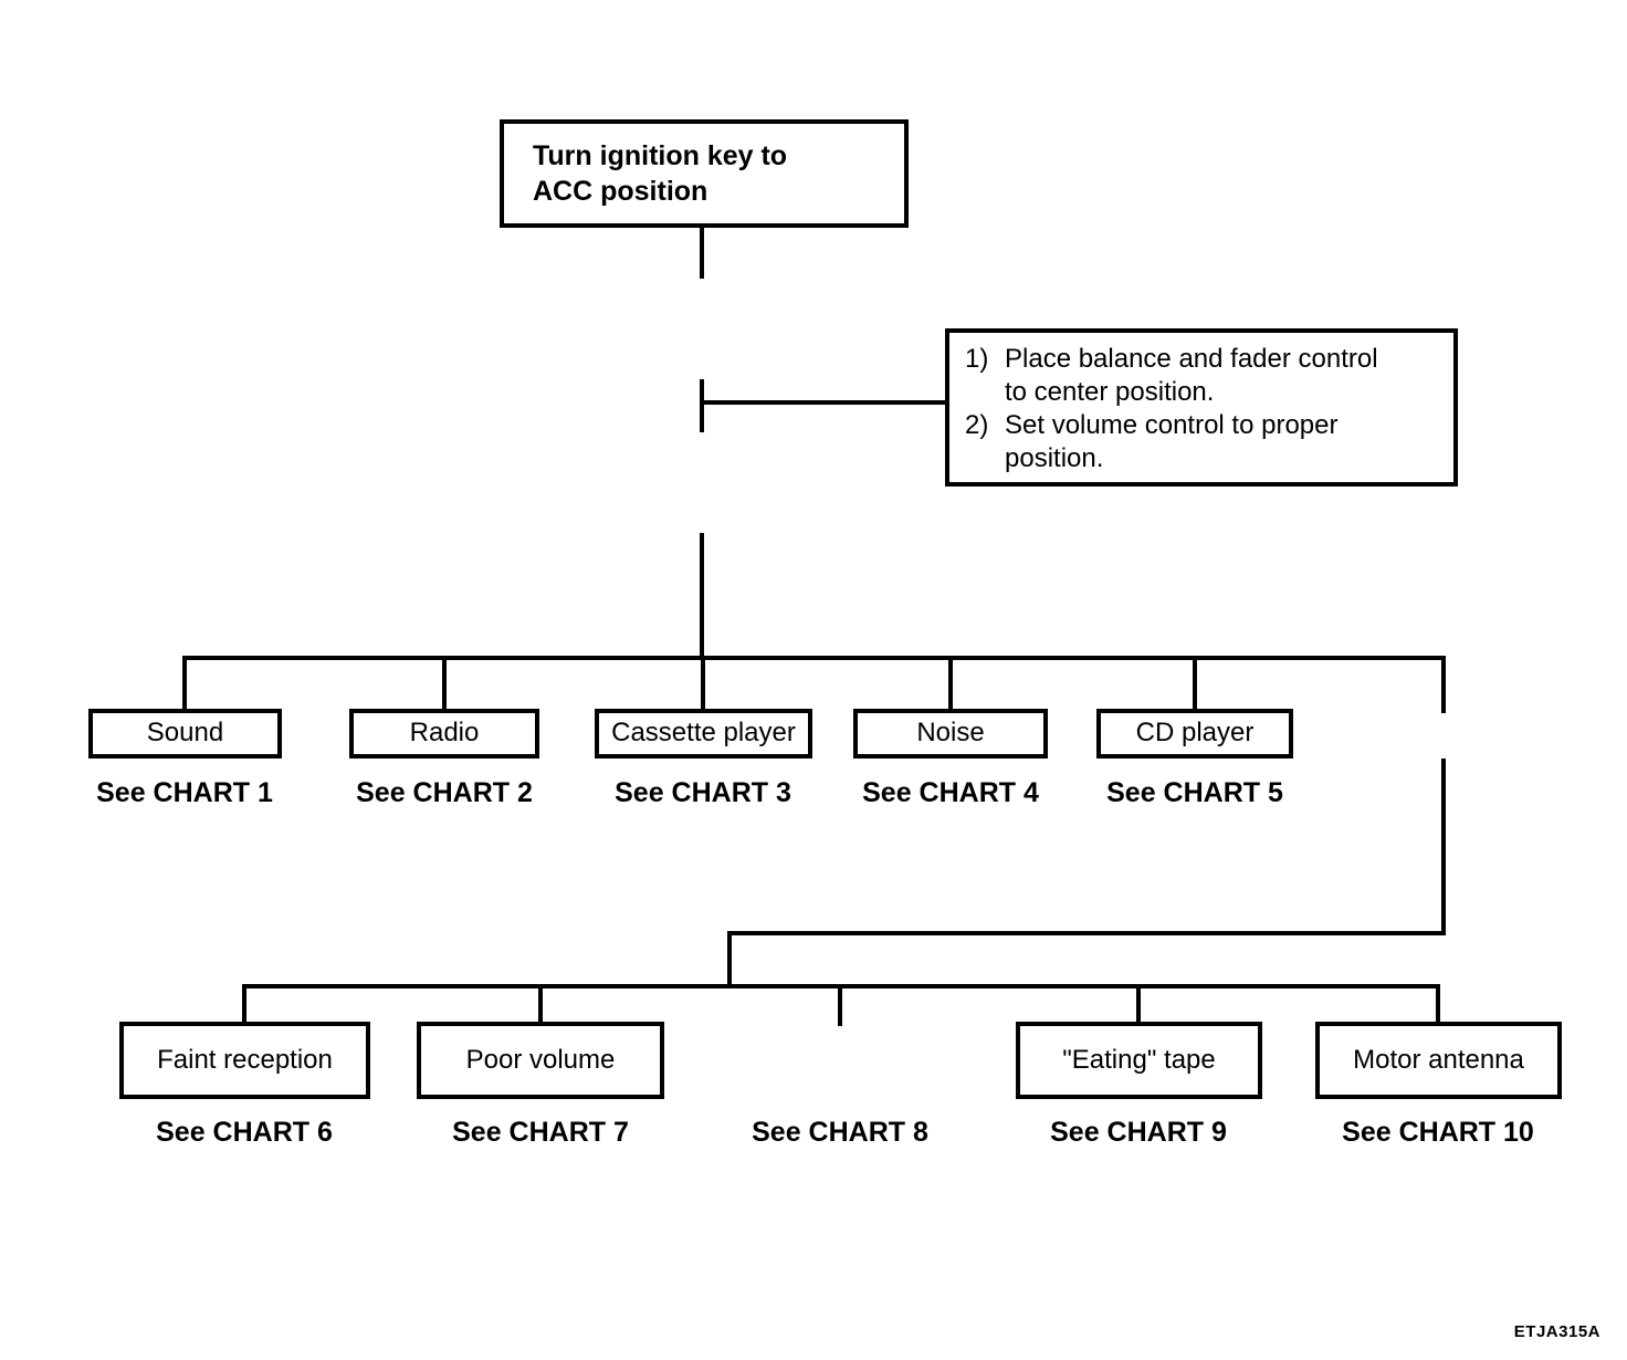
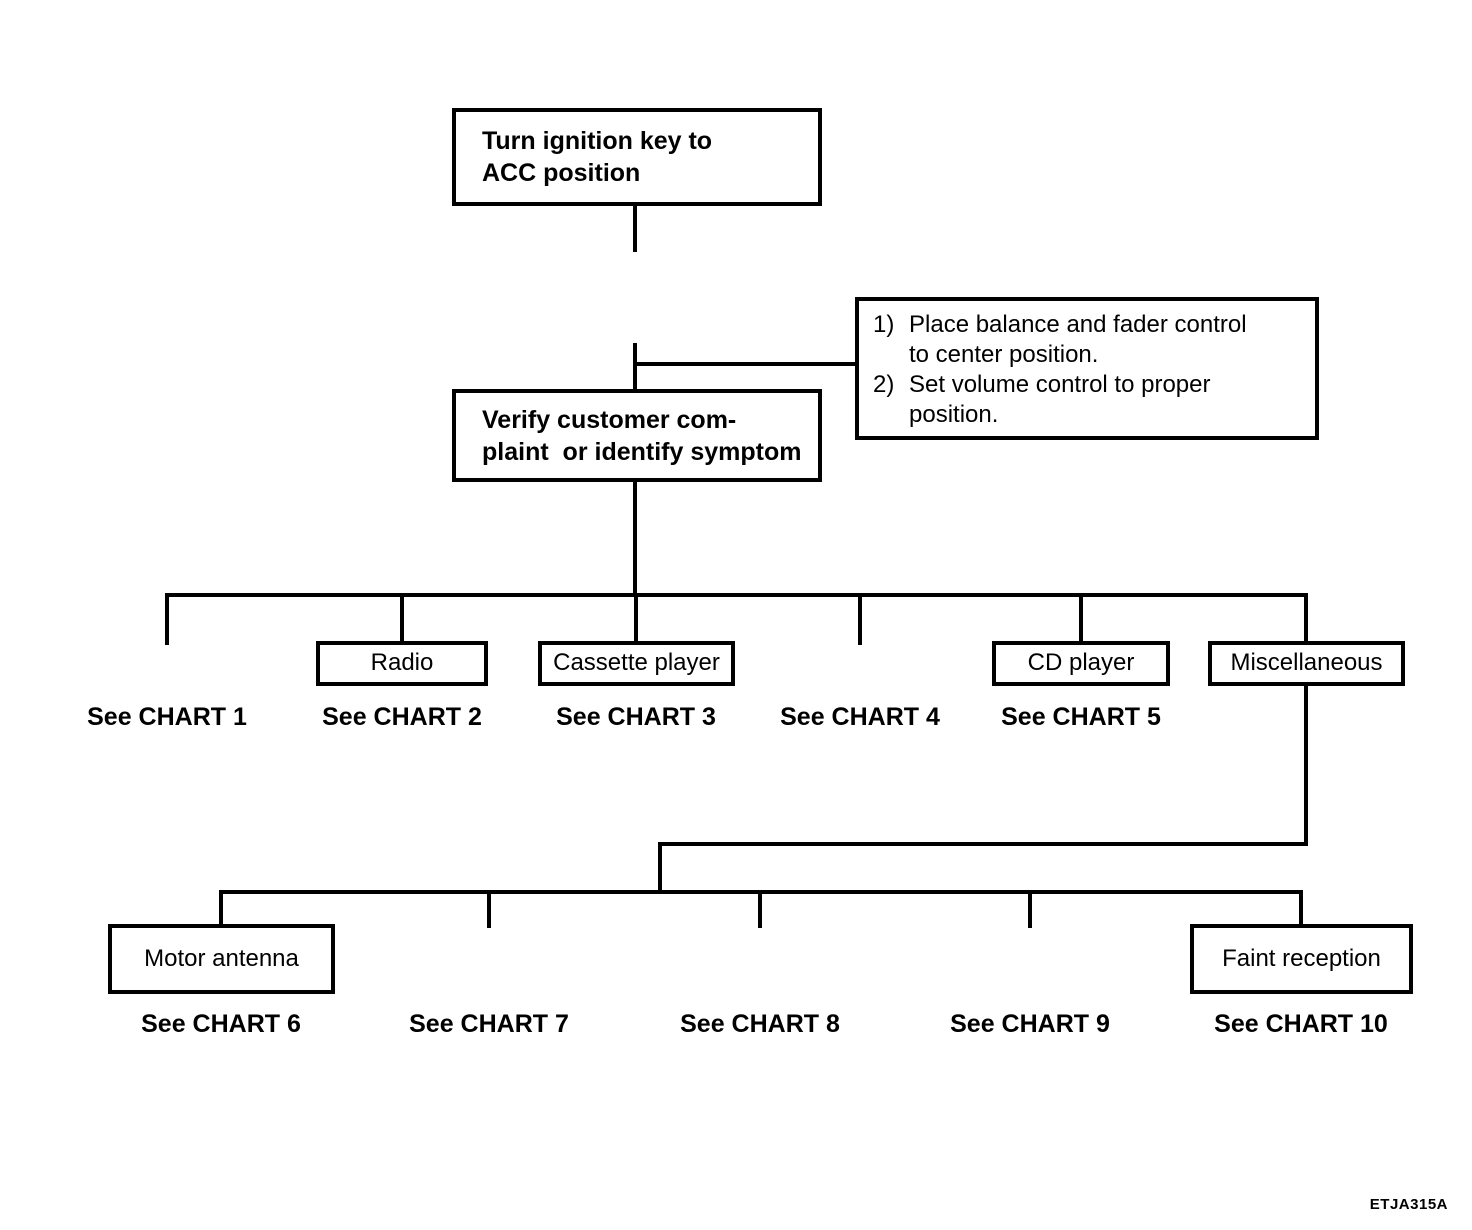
  Turn ignition key to
  ACC position
+ Verify customer com-
+ plaint or identify symptom
  1)
  Place balance and fader control
  to center position.
  2)
  Set volume control to proper
  position.
- Sound
  Radio
  Cassette player
- Noise
  CD player
+ Miscellaneous
  See CHART 1
  See CHART 2
  See CHART 3
  See CHART 4
  See CHART 5
- Faint reception
+ Motor antenna
- Poor volume
- "Eating" tape
- Motor antenna
+ Faint reception
  See CHART 6
  See CHART 7
  See CHART 8
  See CHART 9
  See CHART 10
  ETJA315A
